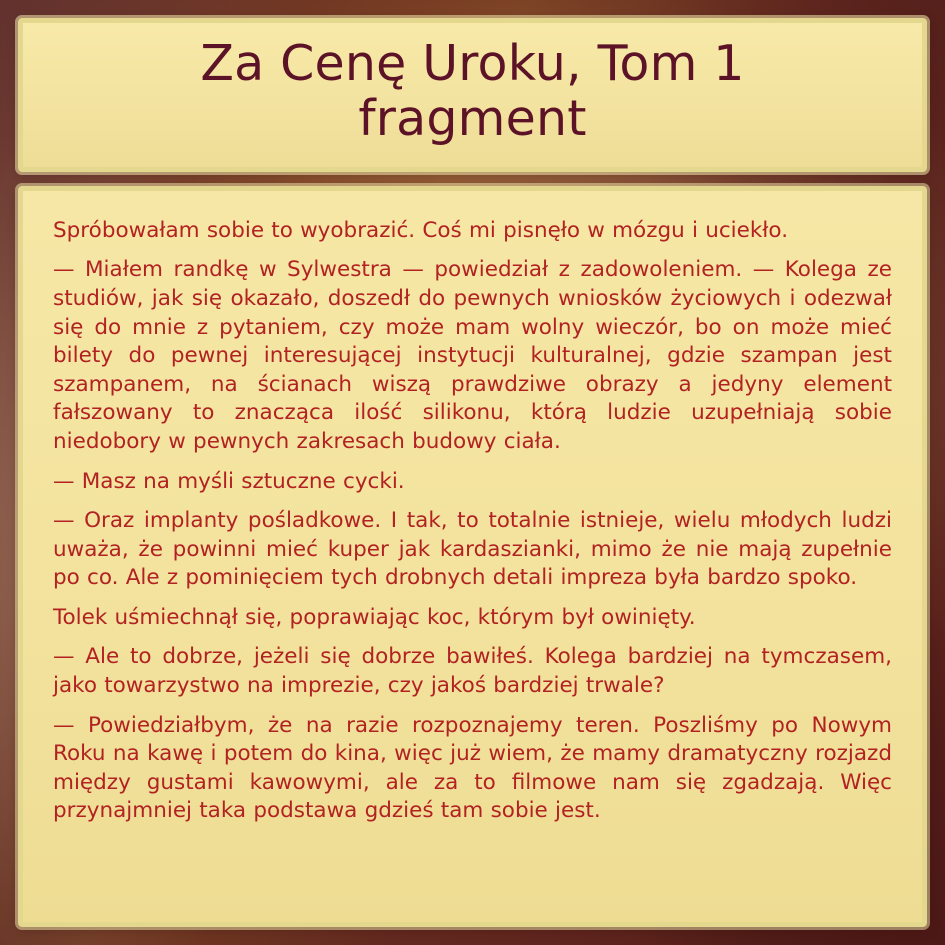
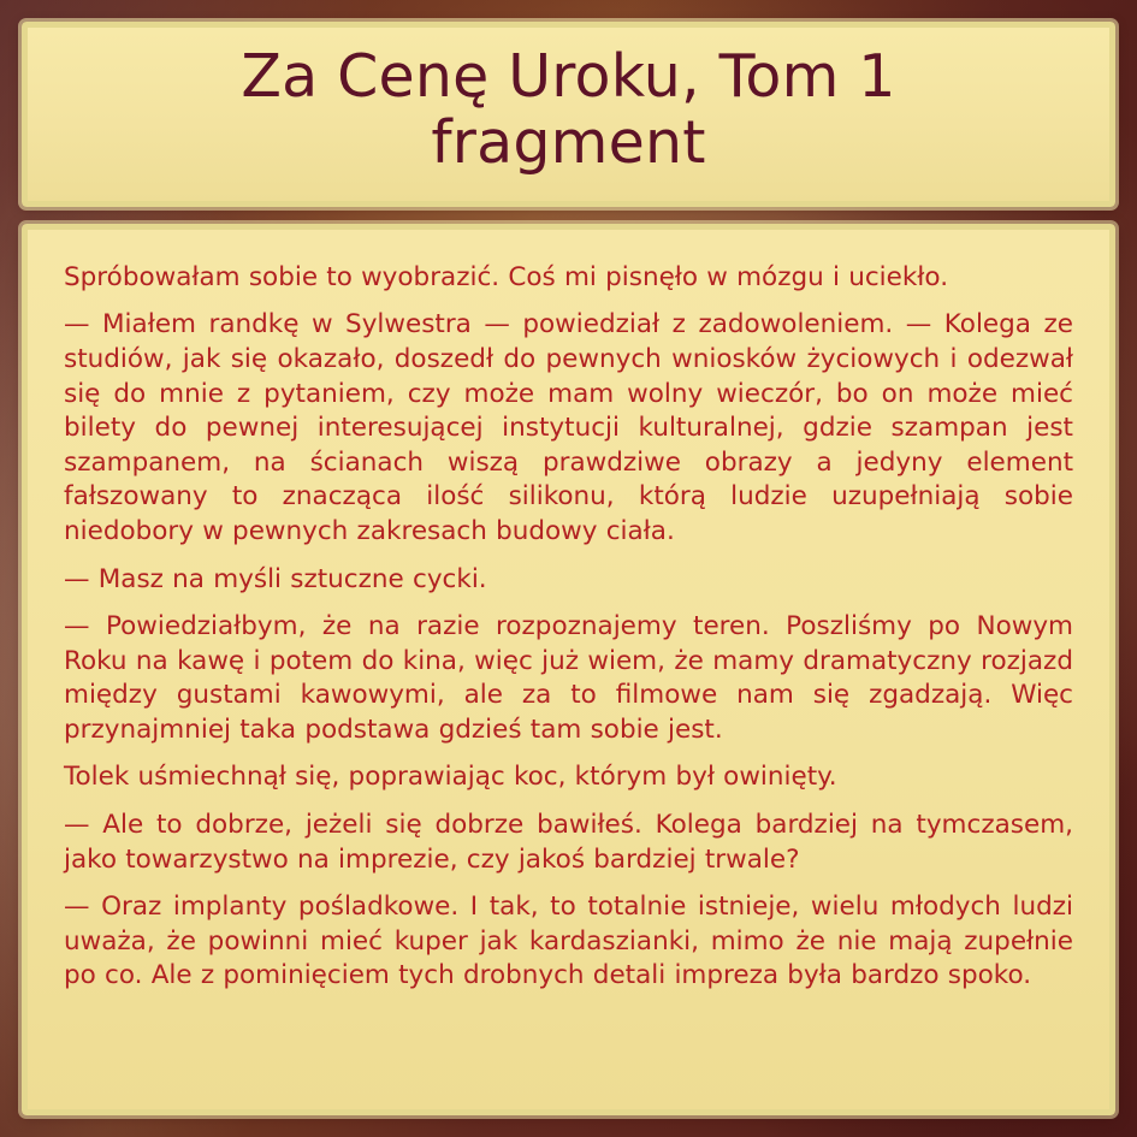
  Za Cenę Uroku, Tom 1
  fragment
  Spróbowałam sobie to wyobrazić. Coś mi pisnęło w mózgu i uciekło.
  — Miałem randkę w Sylwestra — powiedział z zadowoleniem. — Kolega ze studiów, jak się okazało, doszedł do pewnych wniosków życiowych i odezwał się do mnie z pytaniem, czy może mam wolny wieczór, bo on może mieć bilety do pewnej interesującej instytucji kulturalnej, gdzie szampan jest szampanem, na ścianach wiszą prawdziwe obrazy a jedyny element fałszowany to znacząca ilość silikonu, którą ludzie uzupełniają sobie niedobory w pewnych zakresach budowy ciała.
  — Masz na myśli sztuczne cycki.
- — Oraz implanty pośladkowe. I tak, to totalnie istnieje, wielu młodych ludzi uważa, że powinni mieć kuper jak kardaszianki, mimo że nie mają zupełnie po co. Ale z pominięciem tych drobnych detali impreza była bardzo spoko.
+ — Powiedziałbym, że na razie rozpoznajemy teren. Poszliśmy po Nowym Roku na kawę i potem do kina, więc już wiem, że mamy dramatyczny rozjazd między gustami kawowymi, ale za to filmowe nam się zgadzają. Więc przynajmniej taka podstawa gdzieś tam sobie jest.
  Tolek uśmiechnął się, poprawiając koc, którym był owinięty.
  — Ale to dobrze, jeżeli się dobrze bawiłeś. Kolega bardziej na tymczasem, jako towarzystwo na imprezie, czy jakoś bardziej trwale?
- — Powiedziałbym, że na razie rozpoznajemy teren. Poszliśmy po Nowym Roku na kawę i potem do kina, więc już wiem, że mamy dramatyczny rozjazd między gustami kawowymi, ale za to filmowe nam się zgadzają. Więc przynajmniej taka podstawa gdzieś tam sobie jest.
+ — Oraz implanty pośladkowe. I tak, to totalnie istnieje, wielu młodych ludzi uważa, że powinni mieć kuper jak kardaszianki, mimo że nie mają zupełnie po co. Ale z pominięciem tych drobnych detali impreza była bardzo spoko.
